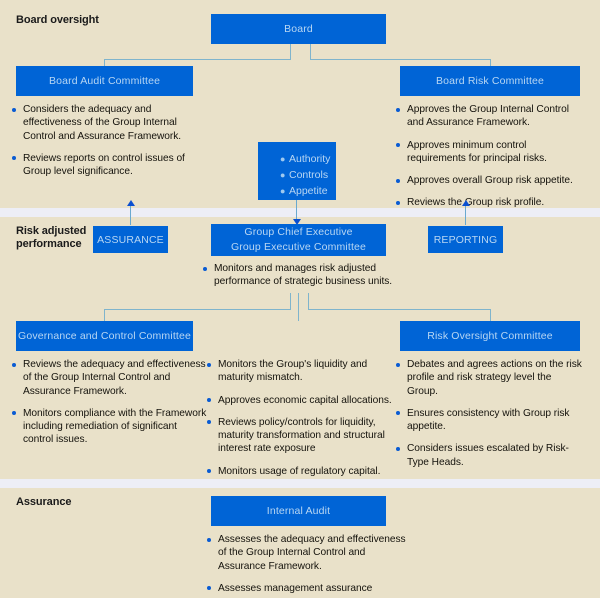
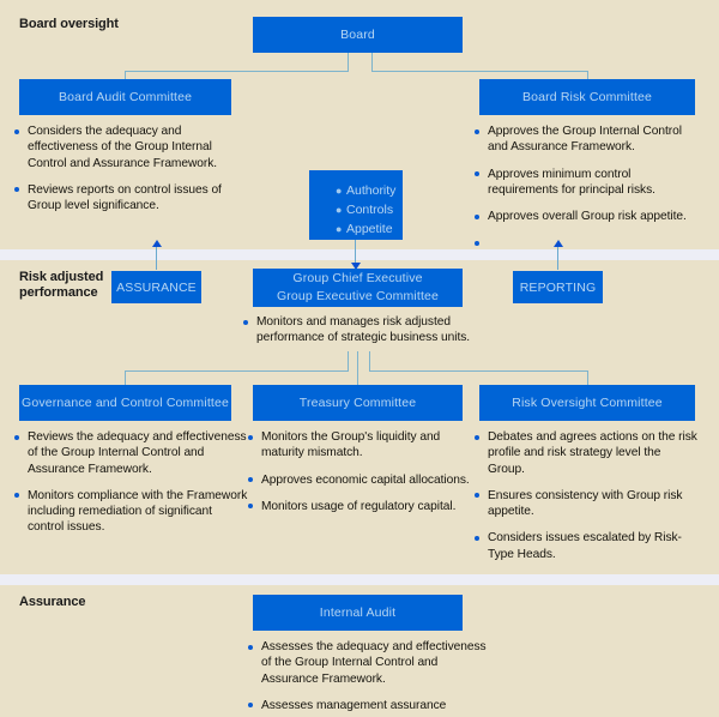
  Board oversight
  Risk adjusted
  performance
  Assurance
  Board
  Board Audit Committee
  Considers the adequacy and effectiveness of the Group Internal Control and Assurance Framework.
  Reviews reports on control issues of Group level significance.
  Board Risk Committee
  Approves the Group Internal Control and Assurance Framework.
  Approves minimum control requirements for principal risks.
  Approves overall Group risk appetite.
- Reviews the Group risk profile.
  ●
  Authority
  ●
  Controls
  ●
  Appetite
  ASSURANCE
  REPORTING
  Group Chief Executive
  Group Executive Committee
  Monitors and manages risk adjusted performance of strategic business units.
  Governance and Control Committee
  Reviews the adequacy and effectiveness of the Group Internal Control and Assurance Framework.
  Monitors compliance with the Framework including remediation of significant control issues.
+ Treasury Committee
  Monitors the Group's liquidity and maturity mismatch.
  Approves economic capital allocations.
- Reviews policy/controls for liquidity, maturity transformation and structural interest rate exposure
  Monitors usage of regulatory capital.
  Risk Oversight Committee
  Debates and agrees actions on the risk profile and risk strategy level the Group.
  Ensures consistency with Group risk appetite.
  Considers issues escalated by Risk-Type Heads.
  Internal Audit
  Assesses the adequacy and effectiveness of the Group Internal Control and Assurance Framework.
  Assesses management assurance
